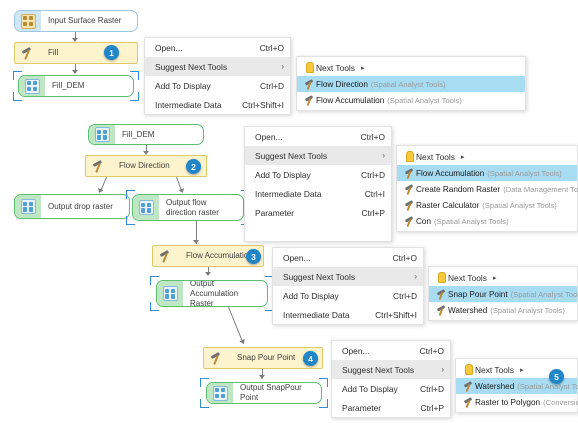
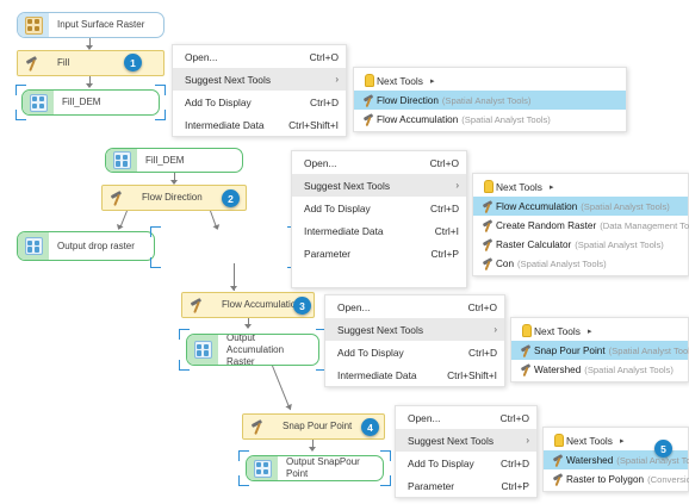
  Input Surface Raster
  Fill
  1
  Fill_DEM
  Open...
  Ctrl+O
  Suggest Next Tools
  ›
  Add To Display
  Ctrl+D
  Intermediate Data
  Ctrl+Shift+I
  Next Tools
  Flow Direction
  (Spatial Analyst Tools)
  Flow Accumulation
  (Spatial Analyst Tools)
  Fill_DEM
  Flow Direction
  2
  Output drop raster
- Output flow direction raster
  Open...
  Ctrl+O
  Suggest Next Tools
  ›
  Add To Display
  Ctrl+D
  Intermediate Data
  Ctrl+I
  Parameter
  Ctrl+P
  Next Tools
  Flow Accumulation
  (Spatial Analyst Tools)
  Create Random Raster
  (Data Management To
  Raster Calculator
  (Spatial Analyst Tools)
  Con
  (Spatial Analyst Tools)
  Flow Accumulati
  3
  Output Accumulation Raster
  Open...
  Ctrl+O
  Suggest Next Tools
  ›
  Add To Display
  Ctrl+D
  Intermediate Data
  Ctrl+Shift+I
  Next Tools
  Snap Pour Point
  (Spatial Analyst Too
  Watershed
  (Spatial Analyst Tools)
  Snap Pour Point
  4
  Output SnapPour Point
  Open...
  Ctrl+O
  Suggest Next Tools
  ›
  Add To Display
  Ctrl+D
  Parameter
  Ctrl+P
  Next Tools
  Watershed
  (Spatial Analyst T
  Raster to Polygon
  5
